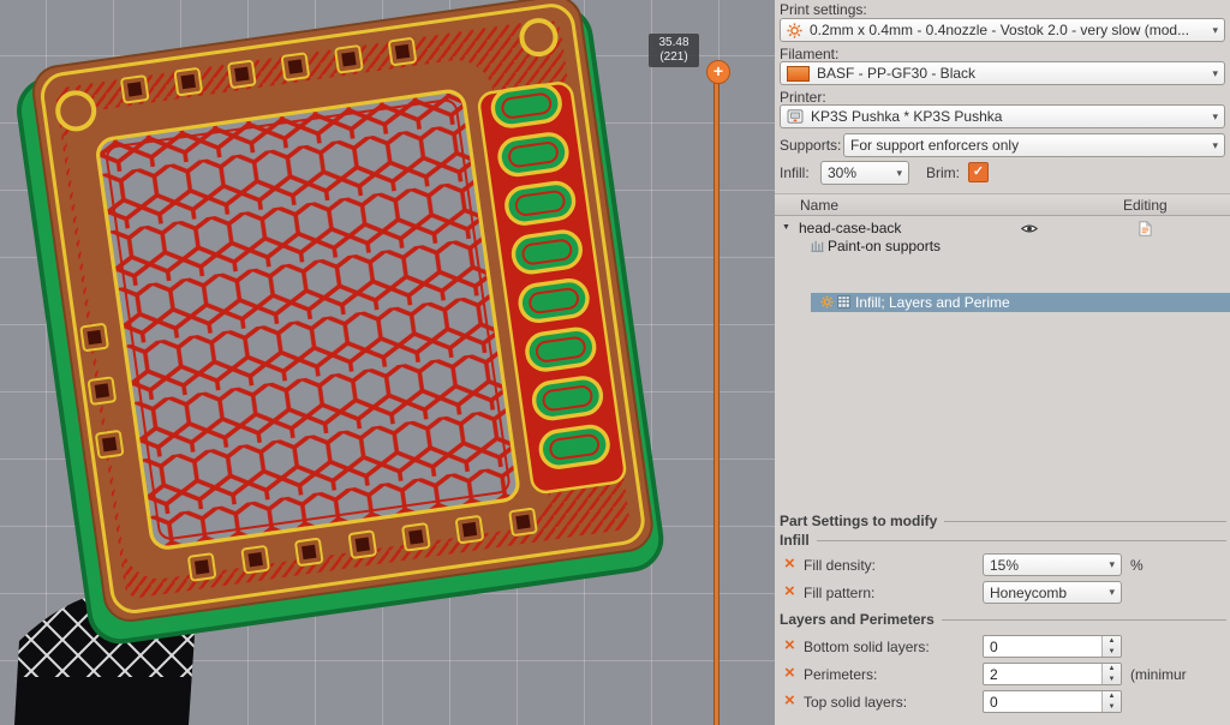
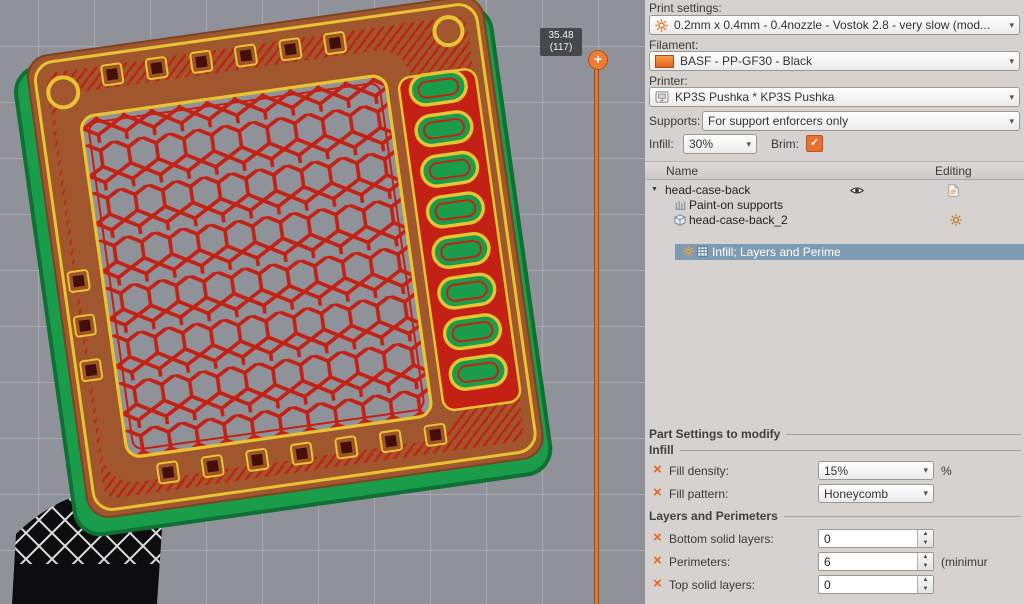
  +
  35.48
- (221)
+ (117)
  Print settings:
- 0.2mm x 0.4mm - 0.4nozzle - Vostok 2.0 - very slow (mod...
+ 0.2mm x 0.4mm - 0.4nozzle - Vostok 2.8 - very slow (mod...
  ▾
  Filament:
  BASF - PP-GF30 - Black
  ▾
  Printer:
  KP3S Pushka * KP3S Pushka
  ▾
  Supports:
  For support enforcers only
  ▾
  Infill:
  30%
  ▾
  Brim:
  ✓
  Name
  Editing
  head-case-back
  Paint-on supports
+ head-case-back_2
  Infill; Layers and Perime
  Part Settings to modify
  Infill
  ×
  Fill density:
  15%
  ▾
  %
  ×
  Fill pattern:
  Honeycomb
  ▾
  Layers and Perimeters
  ×
  Bottom solid layers:
  0
  ×
  Perimeters:
- 2
+ 6
  (minimur
  ×
  Top solid layers:
  0
